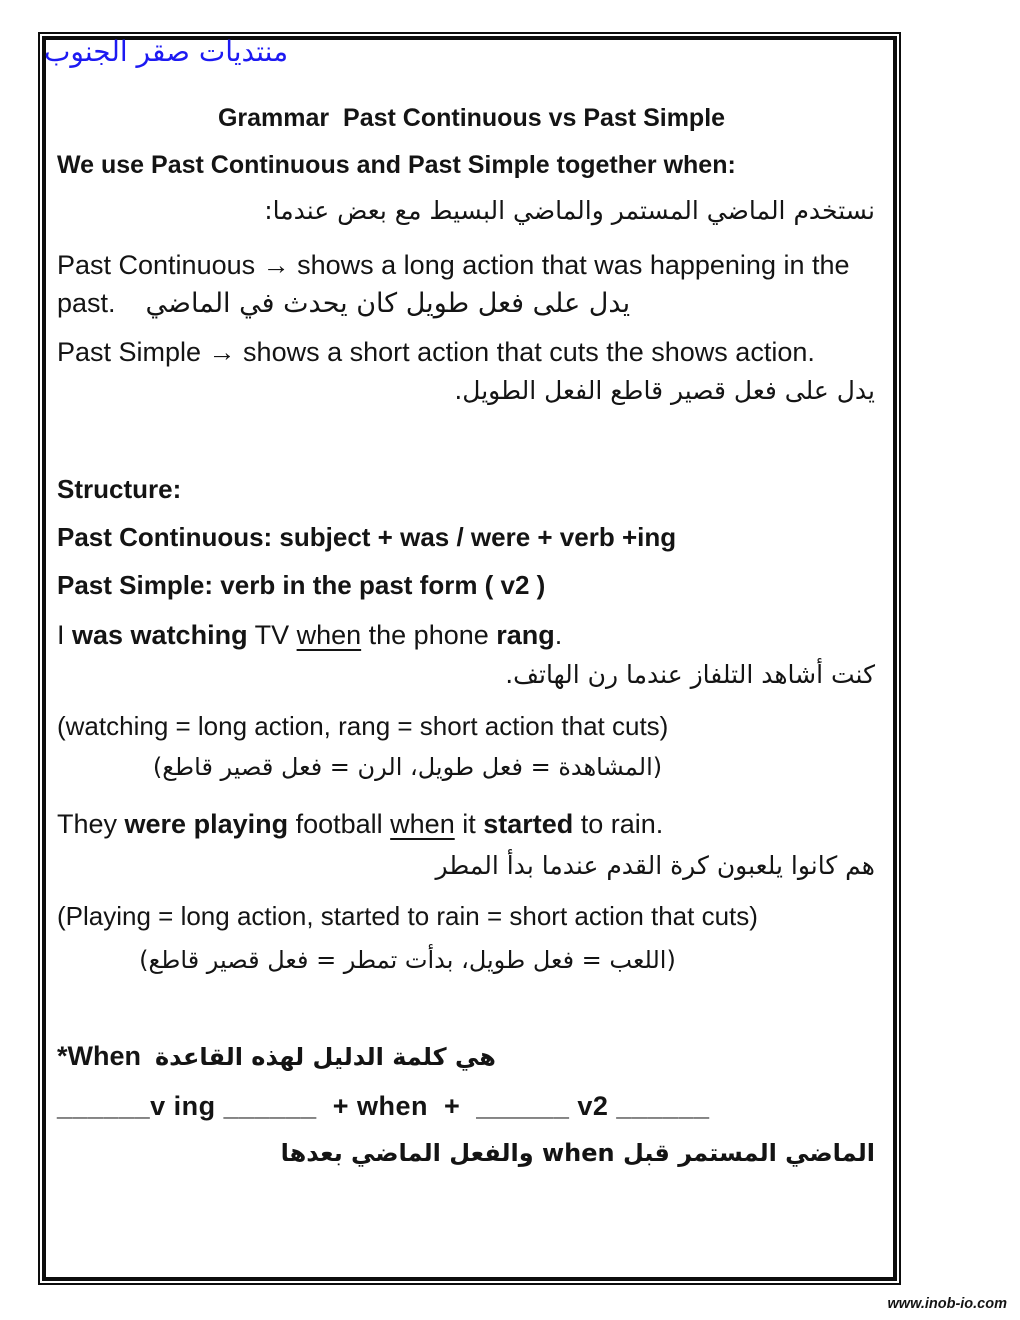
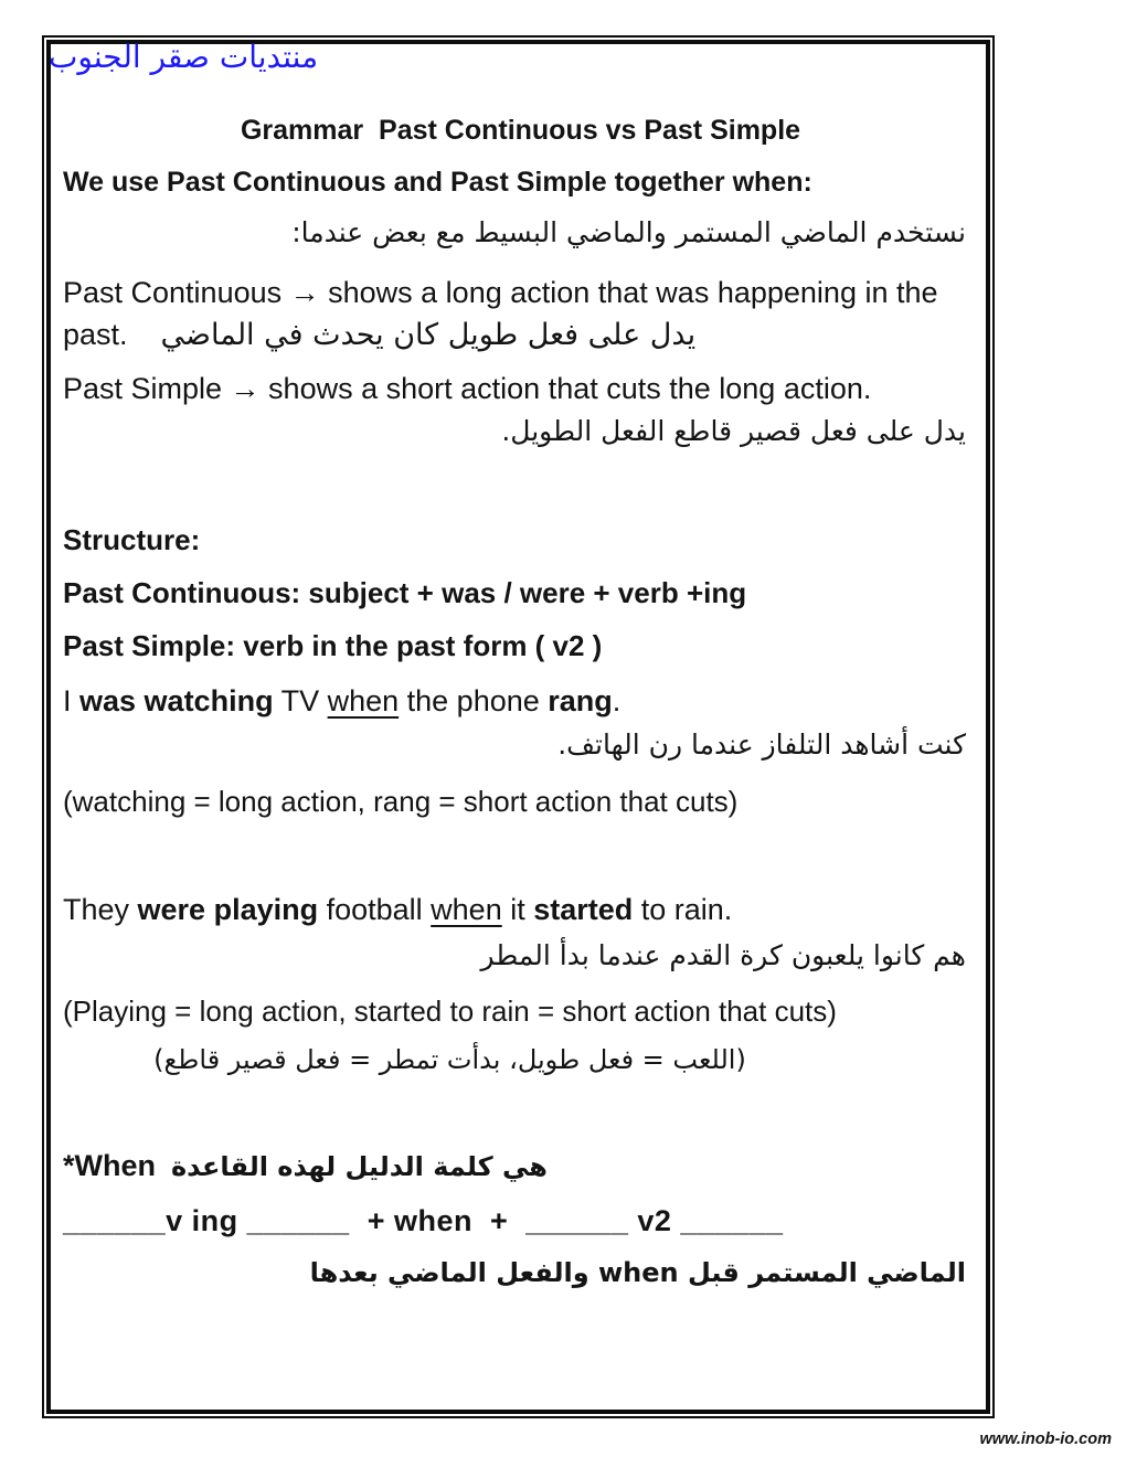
  منتديات صقر الجنوب
  Grammar Past Continuous vs Past Simple
  We use Past Continuous and Past Simple together when:
  نستخدم الماضي المستمر والماضي البسيط مع بعض عندما:
  Past Continuous → shows a long action that was happening in the
  past. يدل على فعل طويل كان يحدث في الماضي
- Past Simple → shows a short action that cuts the shows action.
+ Past Simple → shows a short action that cuts the long action.
  يدل على فعل قصير قاطع الفعل الطويل.
  Structure:
  Past Continuous: subject + was / were + verb +ing
  Past Simple: verb in the past form ( v2 )
  I was watching TV when the phone rang.
  كنت أشاهد التلفاز عندما رن الهاتف.
  (watching = long action, rang = short action that cuts)
- (المشاهدة = فعل طويل، الرن = فعل قصير قاطع)
  They were playing football when it started to rain.
  هم كانوا يلعبون كرة القدم عندما بدأ المطر
  (Playing = long action, started to rain = short action that cuts)
  (اللعب = فعل طويل، بدأت تمطر = فعل قصير قاطع)
  *When هي كلمة الدليل لهذه القاعدة
  ______v ing ______ + when + ______ v2 ______
  الماضي المستمر قبل when والفعل الماضي بعدها
  www.inob-io.com
